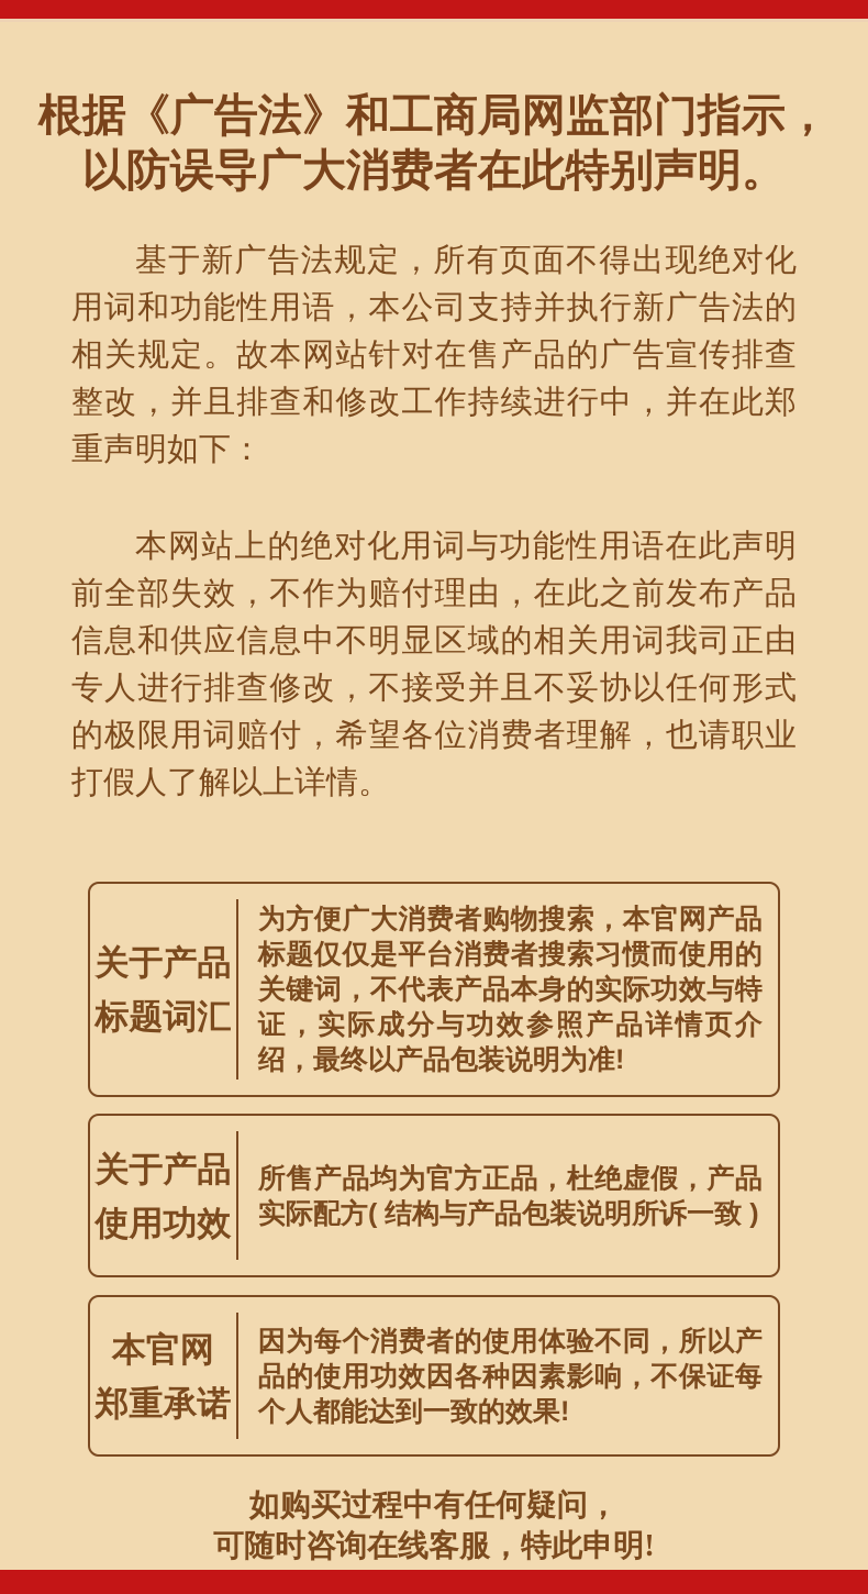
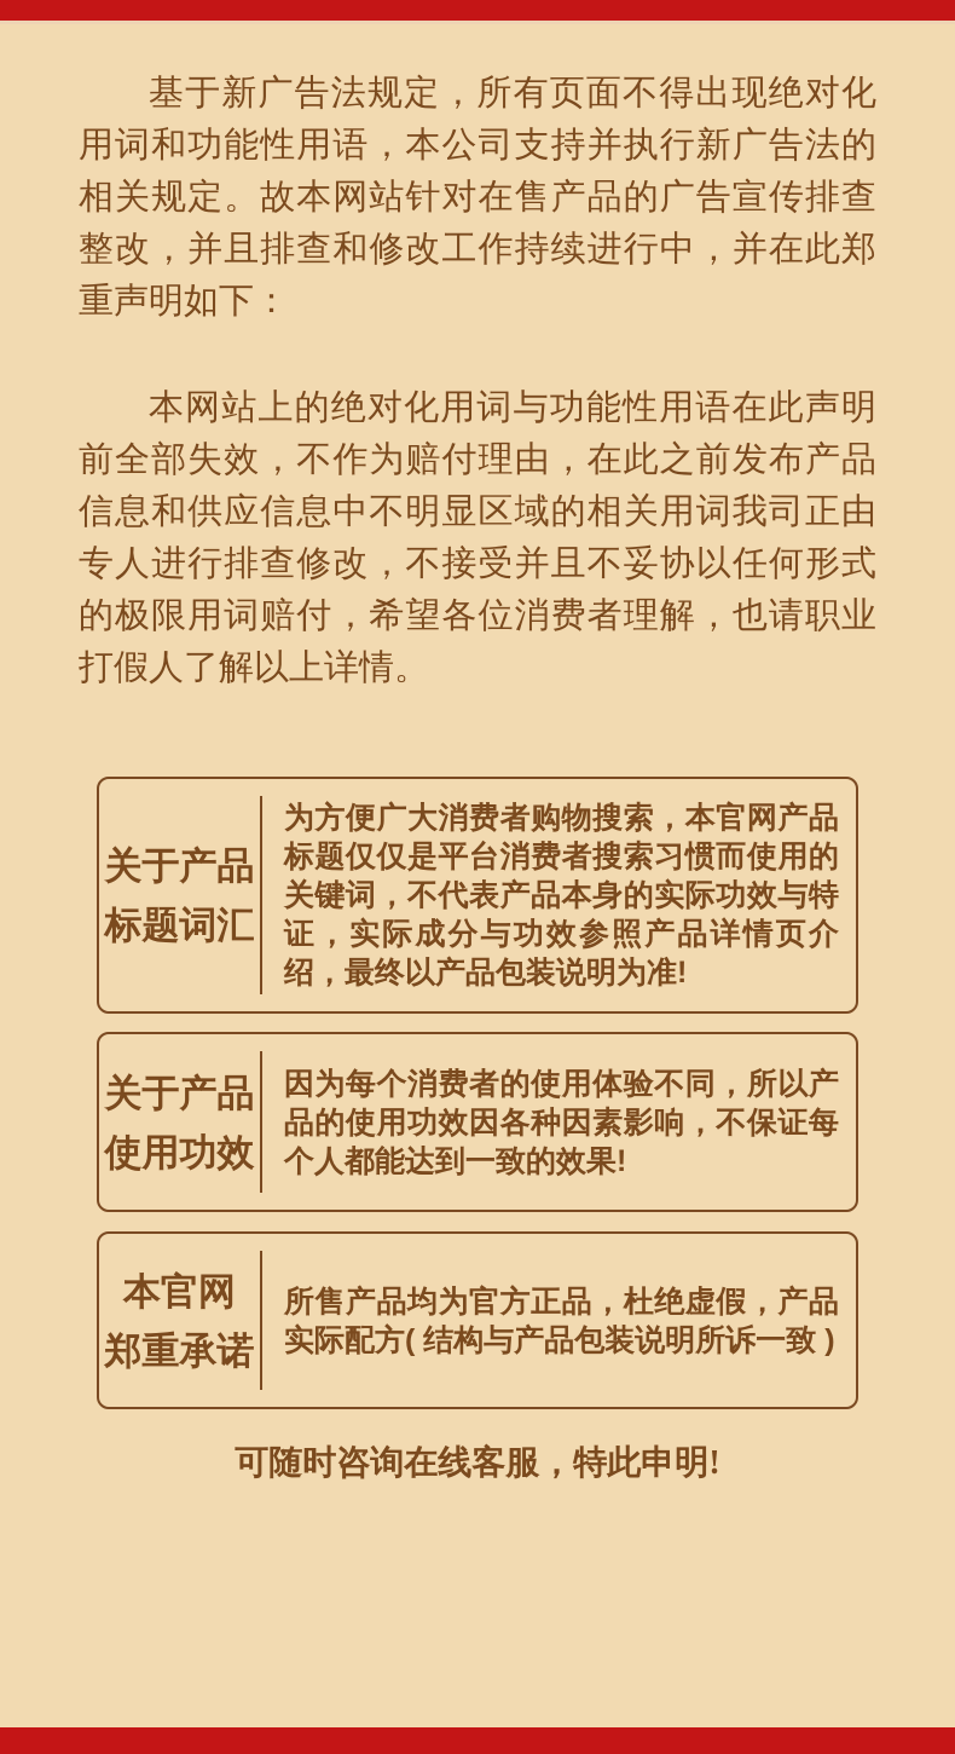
- 根据《广告法》和工商局网监部门指示，
- 以防误导广大消费者在此特别声明。
  基于新广告法规定，所有页面不得出现绝对化用词和功能性用语，本公司支持并执行新广告法的相关规定。故本网站针对在售产品的广告宣传排查整改，并且排查和修改工作持续进行中，并在此郑重声明如下：
  本网站上的绝对化用词与功能性用语在此声明前全部失效，不作为赔付理由，在此之前发布产品信息和供应信息中不明显区域的相关用词我司正由专人进行排查修改，不接受并且不妥协以任何形式的极限用词赔付，希望各位消费者理解，也请职业打假人了解以上详情。
  关于产品
  标题词汇
  为方便广大消费者购物搜索，本官网产品标题仅仅是平台消费者搜索习惯而使用的关键词，不代表产品本身的实际功效与特证，实际成分与功效参照产品详情页介绍，最终以产品包装说明为准!
  关于产品
  使用功效
- 所售产品均为官方正品，杜绝虚假，产品实际配方( 结构与产品包装说明所诉一致 )
+ 因为每个消费者的使用体验不同，所以产品的使用功效因各种因素影响，不保证每个人都能达到一致的效果!
  本官网
  郑重承诺
- 因为每个消费者的使用体验不同，所以产品的使用功效因各种因素影响，不保证每个人都能达到一致的效果!
+ 所售产品均为官方正品，杜绝虚假，产品实际配方( 结构与产品包装说明所诉一致 )
- 如购买过程中有任何疑问，
  可随时咨询在线客服，特此申明!
